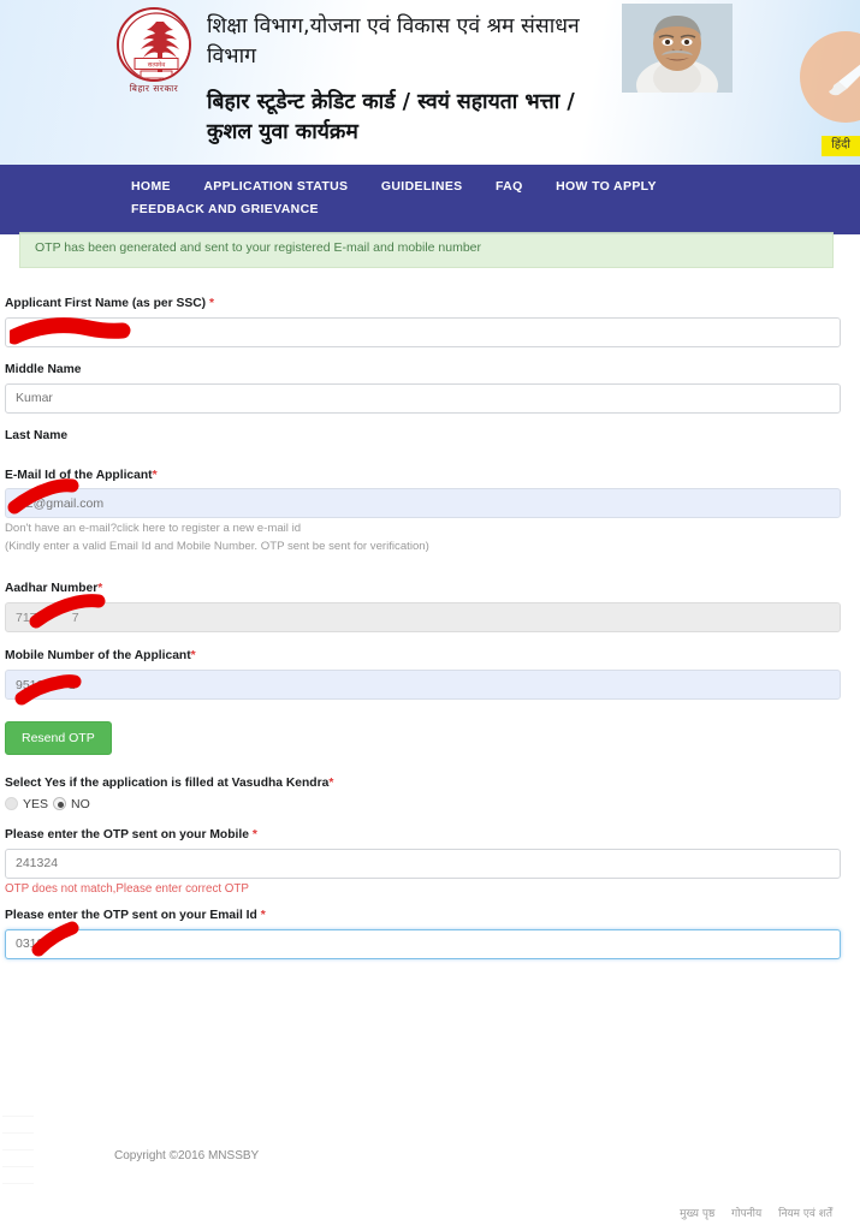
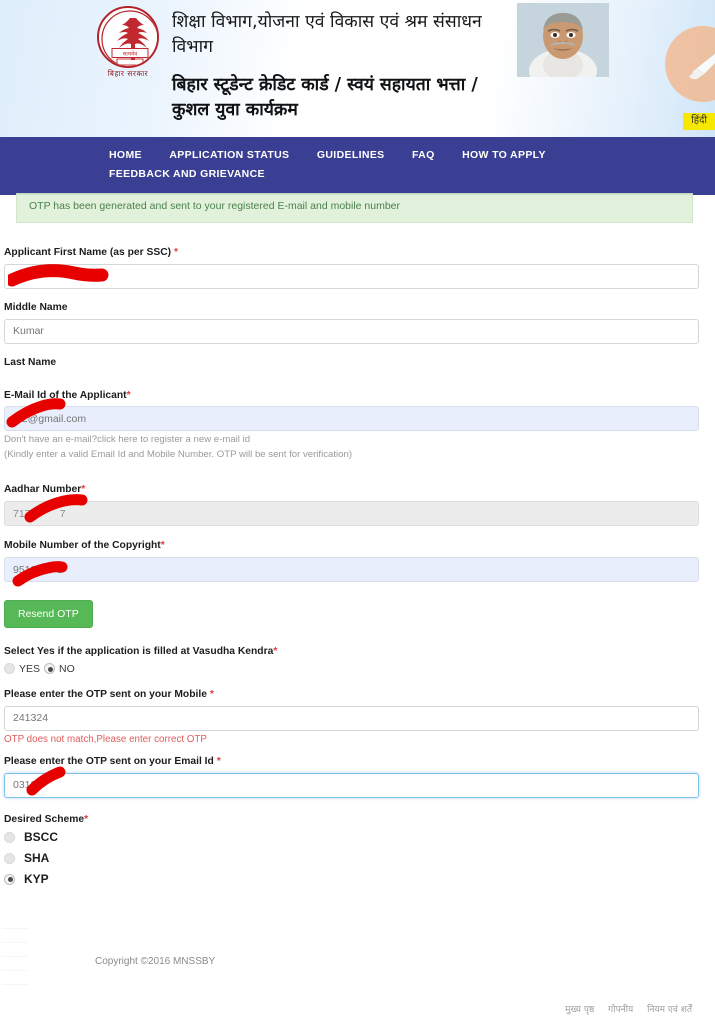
  बिहार सरकार
  शिक्षा विभाग,योजना एवं विकास एवं श्रम संसाधन विभाग
  बिहार स्टूडेन्ट क्रेडिट कार्ड / स्वयं सहायता भत्ता / कुशल युवा कार्यक्रम
  हिंदी
  HOME APPLICATION STATUS GUIDELINES FAQ HOW TO APPLY FEEDBACK AND GRIEVANCE
  OTP has been generated and sent to your registered E-mail and mobile number
  Applicant First Name (as per SSC) *
  Middle Name
  Kumar
  Last Name
  E-Mail Id of the Applicant*
  @gmail.com
  Don't have an e-mail?click here to register a new e-mail id
- (Kindly enter a valid Email Id and Mobile Number. OTP sent be sent for verification)
+ (Kindly enter a valid Email Id and Mobile Number. OTP will be sent for verification)
  Aadhar Number*
- Mobile Number of the Applicant*
+ Mobile Number of the Copyright*
  Resend OTP
  Select Yes if the application is filled at Vasudha Kendra*
  YES
  NO
  Please enter the OTP sent on your Mobile *
  241324
  OTP does not match,Please enter correct OTP
  Please enter the OTP sent on your Email Id *
  031
+ Desired Scheme*
+ BSCC
+ SHA
+ KYP
  Copyright ©2016 MNSSBY
  मुख्य पृष्ठ गोपनीय नियम एवं शर्तें
